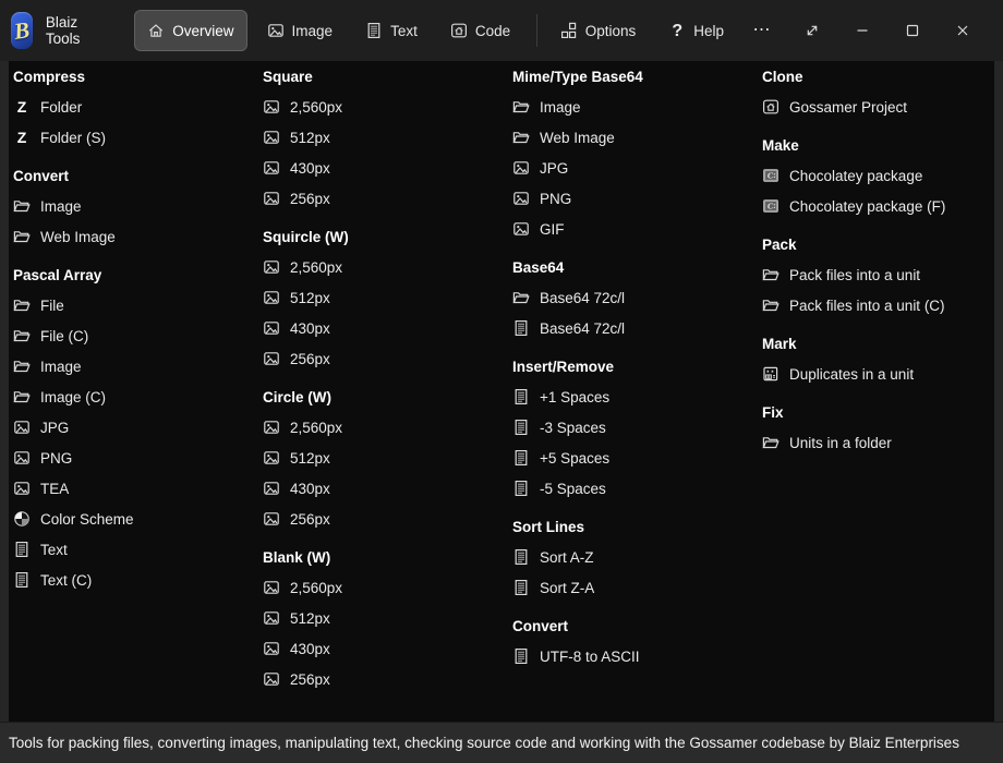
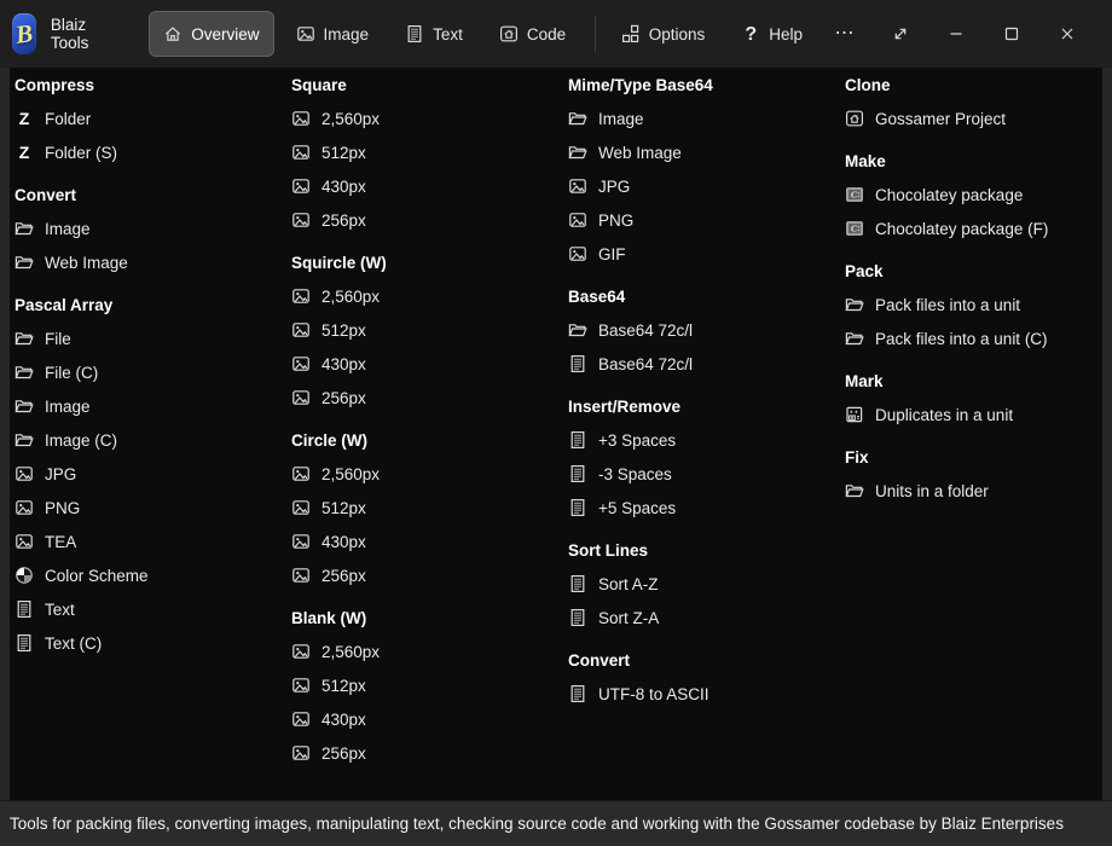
  Blaiz Tools
  Overview
  Image
  Text
  Code
  Options
  ?
  Help
  ⋯
  Compress
  Z
  Folder
  Z
  Folder (S)
  Convert
  Image
  Web Image
  Pascal Array
  File
  File (C)
  Image
  Image (C)
  JPG
  PNG
  TEA
  Color Scheme
  Text
  Text (C)
  Square
  2,560px
  512px
  430px
  256px
  Squircle (W)
  2,560px
  512px
  430px
  256px
  Circle (W)
  2,560px
  512px
  430px
  256px
  Blank (W)
  2,560px
  512px
  430px
  256px
  Mime/Type Base64
  Image
  Web Image
  JPG
  PNG
  GIF
  Base64
  Base64 72c/l
  Base64 72c/l
  Insert/Remove
- +1 Spaces
+ +3 Spaces
  -3 Spaces
  +5 Spaces
- -5 Spaces
  Sort Lines
  Sort A-Z
  Sort Z-A
  Convert
  UTF-8 to ASCII
  Clone
  Gossamer Project
  Make
  C
  Chocolatey package
  C
  Chocolatey package (F)
  Pack
  Pack files into a unit
  Pack files into a unit (C)
  Mark
  Duplicates in a unit
  Fix
  Units in a folder
  Tools for packing files, converting images, manipulating text, checking source code and working with the Gossamer codebase by Blaiz Enterprises
